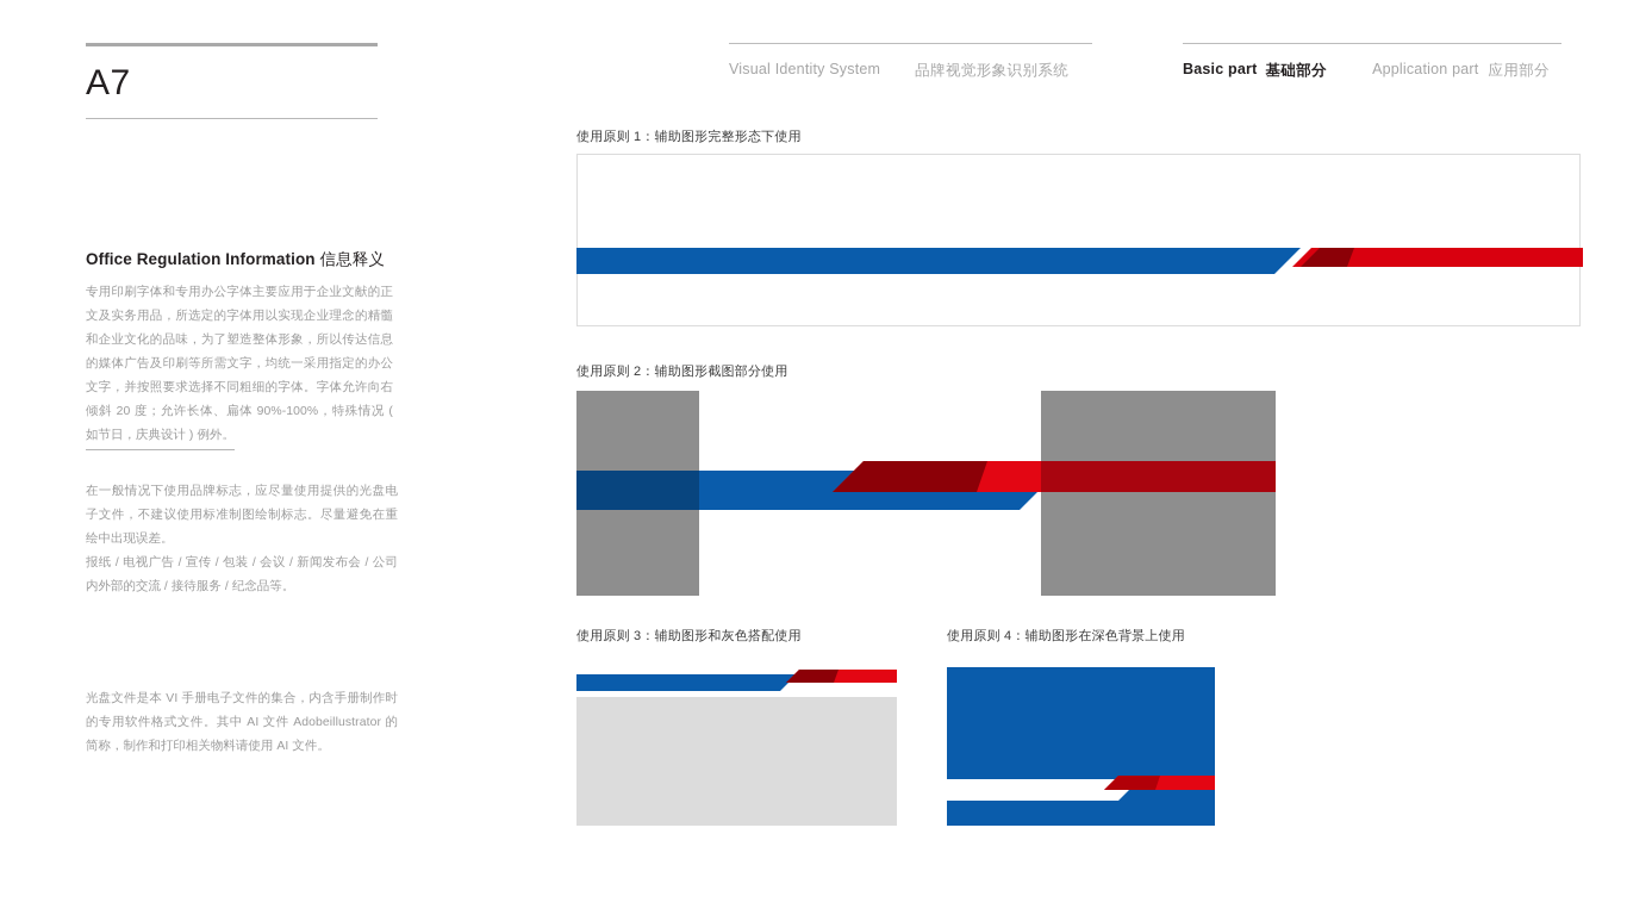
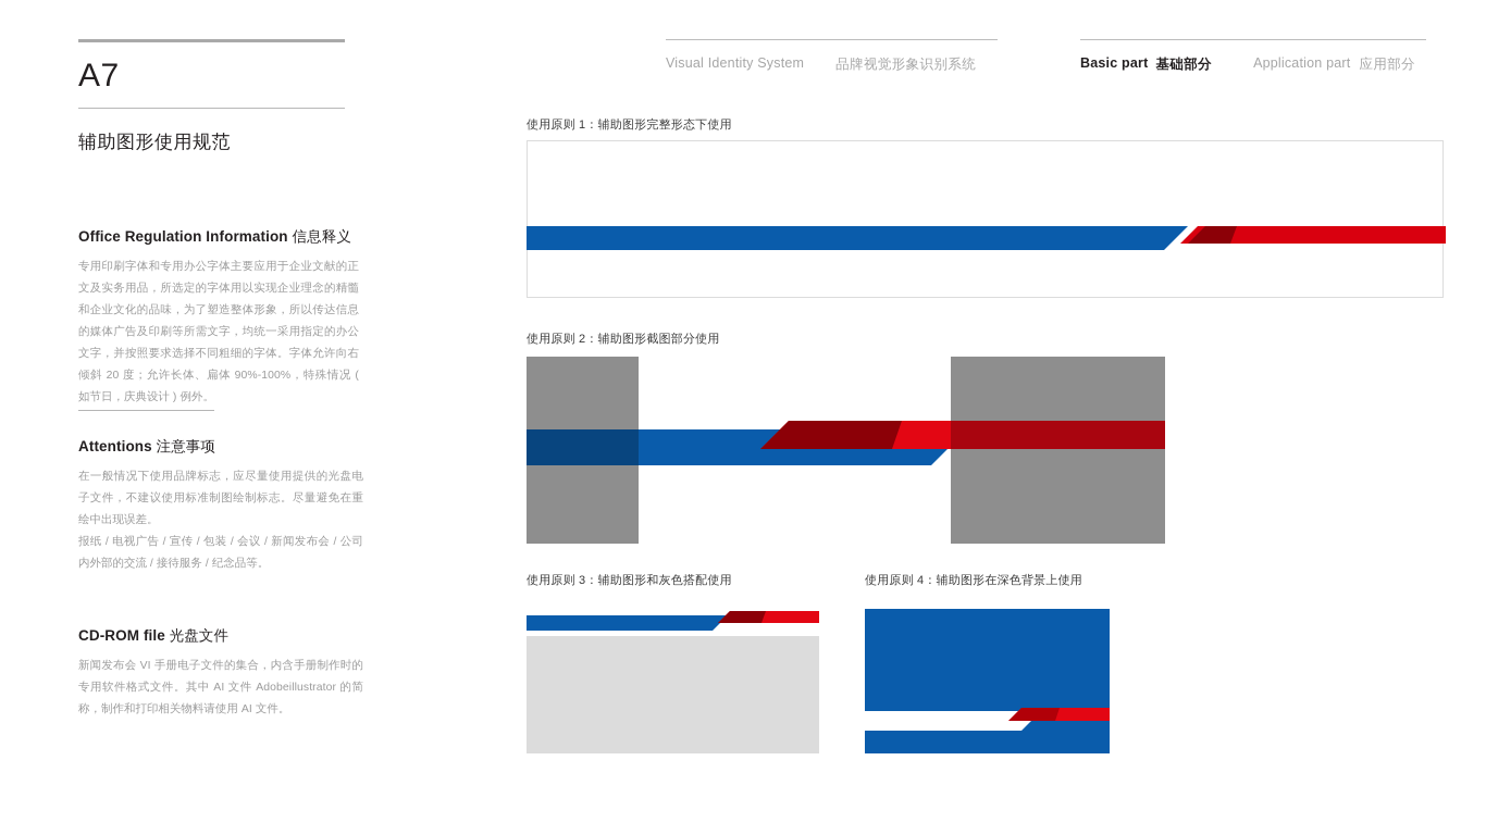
  A7
+ 辅助图形使用规范
  Office Regulation Information 信息释义
  专用印刷字体和专用办公字体主要应用于企业文献的正文及实务用品，所选定的字体用以实现企业理念的精髓和企业文化的品味，为了塑造整体形象，所以传达信息的媒体广告及印刷等所需文字，均统一采用指定的办公文字，并按照要求选择不同粗细的字体。字体允许向右倾斜 20 度；允许长体、扁体 90%-100%，特殊情况 ( 如节日，庆典设计 ) 例外。
+ Attentions 注意事项
  在一般情况下使用品牌标志，应尽量使用提供的光盘电子文件，不建议使用标准制图绘制标志。尽量避免在重绘中出现误差。
  报纸 / 电视广告 / 宣传 / 包装 / 会议 / 新闻发布会 / 公司内外部的交流 / 接待服务 / 纪念品等。
+ CD-ROM file 光盘文件
- 光盘文件是本 VI 手册电子文件的集合，内含手册制作时的专用软件格式文件。其中 AI 文件 Adobeillustrator 的简称，制作和打印相关物料请使用 AI 文件。
+ 新闻发布会 VI 手册电子文件的集合，内含手册制作时的专用软件格式文件。其中 AI 文件 Adobeillustrator 的简称，制作和打印相关物料请使用 AI 文件。
  Visual Identity System
  品牌视觉形象识别系统
  Basic part
  基础部分
  Application part
  应用部分
  使用原则 1：辅助图形完整形态下使用
  使用原则 2：辅助图形截图部分使用
  使用原则 3：辅助图形和灰色搭配使用
  使用原则 4：辅助图形在深色背景上使用
